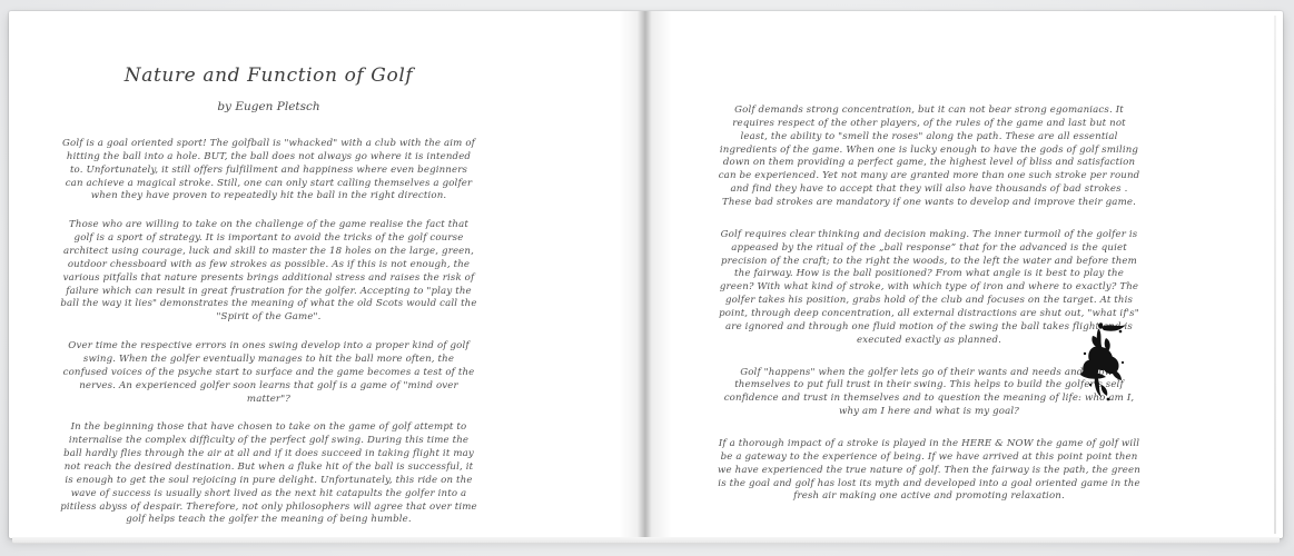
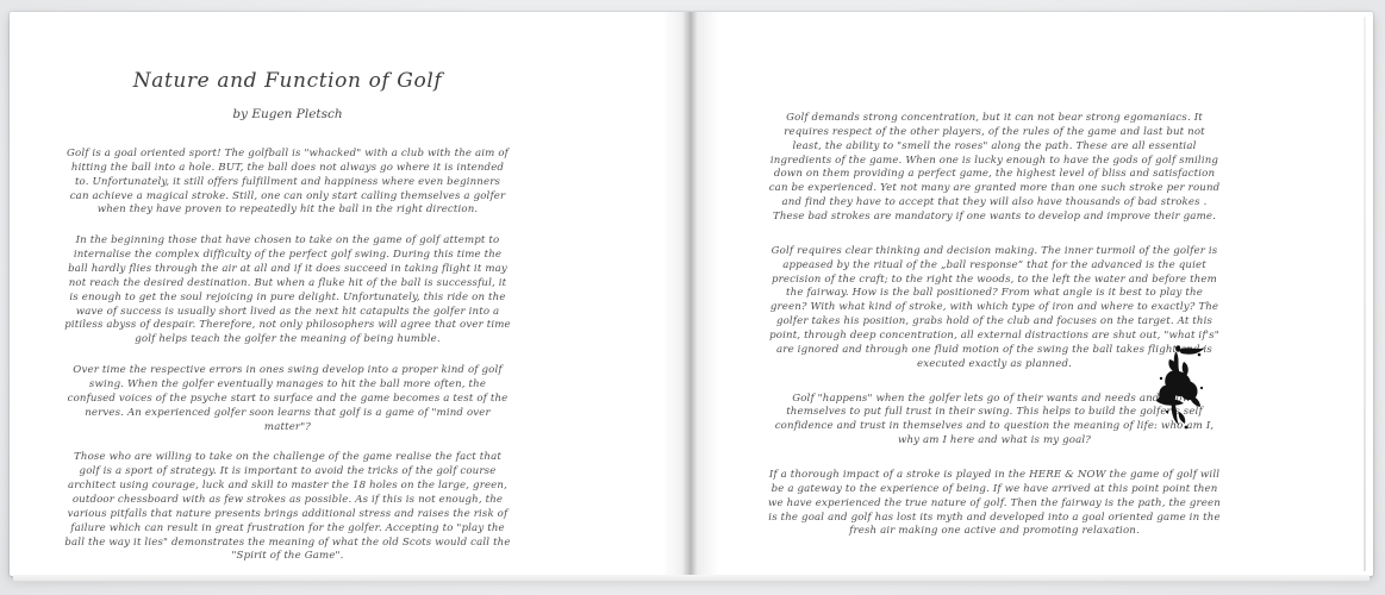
  Nature and Function of Golf
  by Eugen Pletsch
  Golf is a goal oriented sport! The golfball is "whacked" with a club with the aim of hitting the ball into a hole. BUT, the ball does not always go where it is intended to. Unfortunately, it still offers fulfillment and happiness where even beginners can achieve a magical stroke. Still, one can only start calling themselves a golfer when they have proven to repeatedly hit the ball in the right direction.
- Those who are willing to take on the challenge of the game realise the fact that golf is a sport of strategy. It is important to avoid the tricks of the golf course architect using courage, luck and skill to master the 18 holes on the large, green, outdoor chessboard with as few strokes as possible. As if this is not enough, the various pitfalls that nature presents brings additional stress and raises the risk of failure which can result in great frustration for the golfer. Accepting to "play the ball the way it lies" demonstrates the meaning of what the old Scots would call the "Spirit of the Game".
+ In the beginning those that have chosen to take on the game of golf attempt to internalise the complex difficulty of the perfect golf swing. During this time the ball hardly flies through the air at all and if it does succeed in taking flight it may not reach the desired destination. But when a fluke hit of the ball is successful, it is enough to get the soul rejoicing in pure delight. Unfortunately, this ride on the wave of success is usually short lived as the next hit catapults the golfer into a pitiless abyss of despair. Therefore, not only philosophers will agree that over time golf helps teach the golfer the meaning of being humble.
  Over time the respective errors in ones swing develop into a proper kind of golf swing. When the golfer eventually manages to hit the ball more often, the confused voices of the psyche start to surface and the game becomes a test of the nerves. An experienced golfer soon learns that golf is a game of "mind over matter"?
- In the beginning those that have chosen to take on the game of golf attempt to internalise the complex difficulty of the perfect golf swing. During this time the ball hardly flies through the air at all and if it does succeed in taking flight it may not reach the desired destination. But when a fluke hit of the ball is successful, it is enough to get the soul rejoicing in pure delight. Unfortunately, this ride on the wave of success is usually short lived as the next hit catapults the golfer into a pitiless abyss of despair. Therefore, not only philosophers will agree that over time golf helps teach the golfer the meaning of being humble.
+ Those who are willing to take on the challenge of the game realise the fact that golf is a sport of strategy. It is important to avoid the tricks of the golf course architect using courage, luck and skill to master the 18 holes on the large, green, outdoor chessboard with as few strokes as possible. As if this is not enough, the various pitfalls that nature presents brings additional stress and raises the risk of failure which can result in great frustration for the golfer. Accepting to "play the ball the way it lies" demonstrates the meaning of what the old Scots would call the "Spirit of the Game".
  Golf demands strong concentration, but it can not bear strong egomaniacs. It requires respect of the other players, of the rules of the game and last but not least, the ability to "smell the roses" along the path. These are all essential ingredients of the game. When one is lucky enough to have the gods of golf smiling down on them providing a perfect game, the highest level of bliss and satisfaction can be experienced. Yet not many are granted more than one such stroke per round and find they have to accept that they will also have thousands of bad strokes . These bad strokes are mandatory if one wants to develop and improve their game.
  Golf requires clear thinking and decision making. The inner turmoil of the golfer is appeased by the ritual of the „ball response” that for the advanced is the quiet precision of the craft; to the right the woods, to the left the water and before them the fairway. How is the ball positioned? From what angle is it best to play the green? With what kind of stroke, with which type of iron and where to exactly? The golfer takes his position, grabs hold of the club and focuses on the target. At this point, through deep concentration, all external distractions are shut out, "what if's" are ignored and through one fluid motion of the swing the ball takes flight is executed exactly as planned.
  Golf "happens" when the golfer lets go of their wants and needs ando themselves to put full trust in their swing. This helps to build the golfers self confidence and trust in themselves and to question the meaning of life: who am I, why am I here and what is my goal?
  If a thorough impact of a stroke is played in the HERE & NOW the game of golf will be a gateway to the experience of being. If we have arrived at this point point then we have experienced the true nature of golf. Then the fairway is the path, the green is the goal and golf has lost its myth and developed into a goal oriented game in the fresh air making one active and promoting relaxation.
